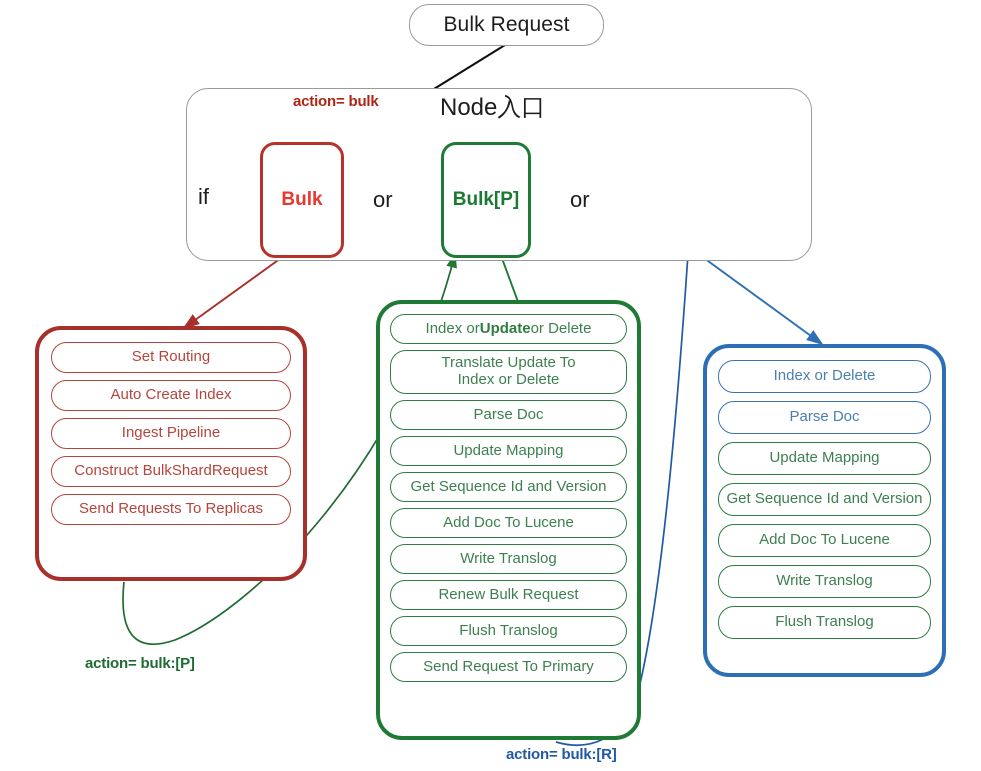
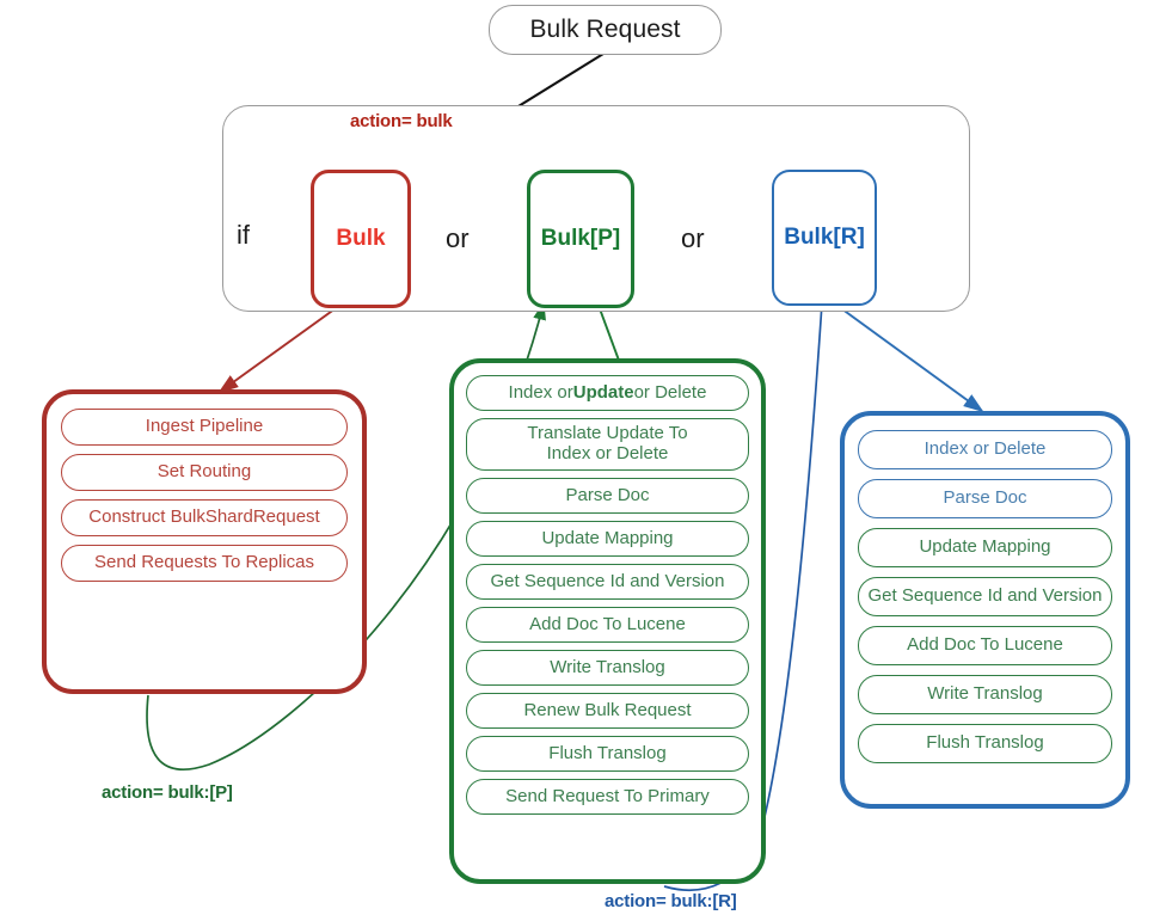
  Bulk Request
- Node入口
  action= bulk
  if
  or
  or
  Bulk
  Bulk[P]
+ Bulk[R]
- Set Routing
+ Ingest Pipeline
- Auto Create Index
- Ingest Pipeline
+ Set Routing
  Construct BulkShardRequest
  Send Requests To Replicas
  Index or
  Update
  or Delete
  Translate Update To
  Index or Delete
  Parse Doc
  Update Mapping
  Get Sequence Id and Version
  Add Doc To Lucene
  Write Translog
  Renew Bulk Request
  Flush Translog
  Send Request To Primary
  Index or Delete
  Parse Doc
  Update Mapping
  Get Sequence Id and Version
  Add Doc To Lucene
  Write Translog
  Flush Translog
  action= bulk:[P]
  action= bulk:[R]
